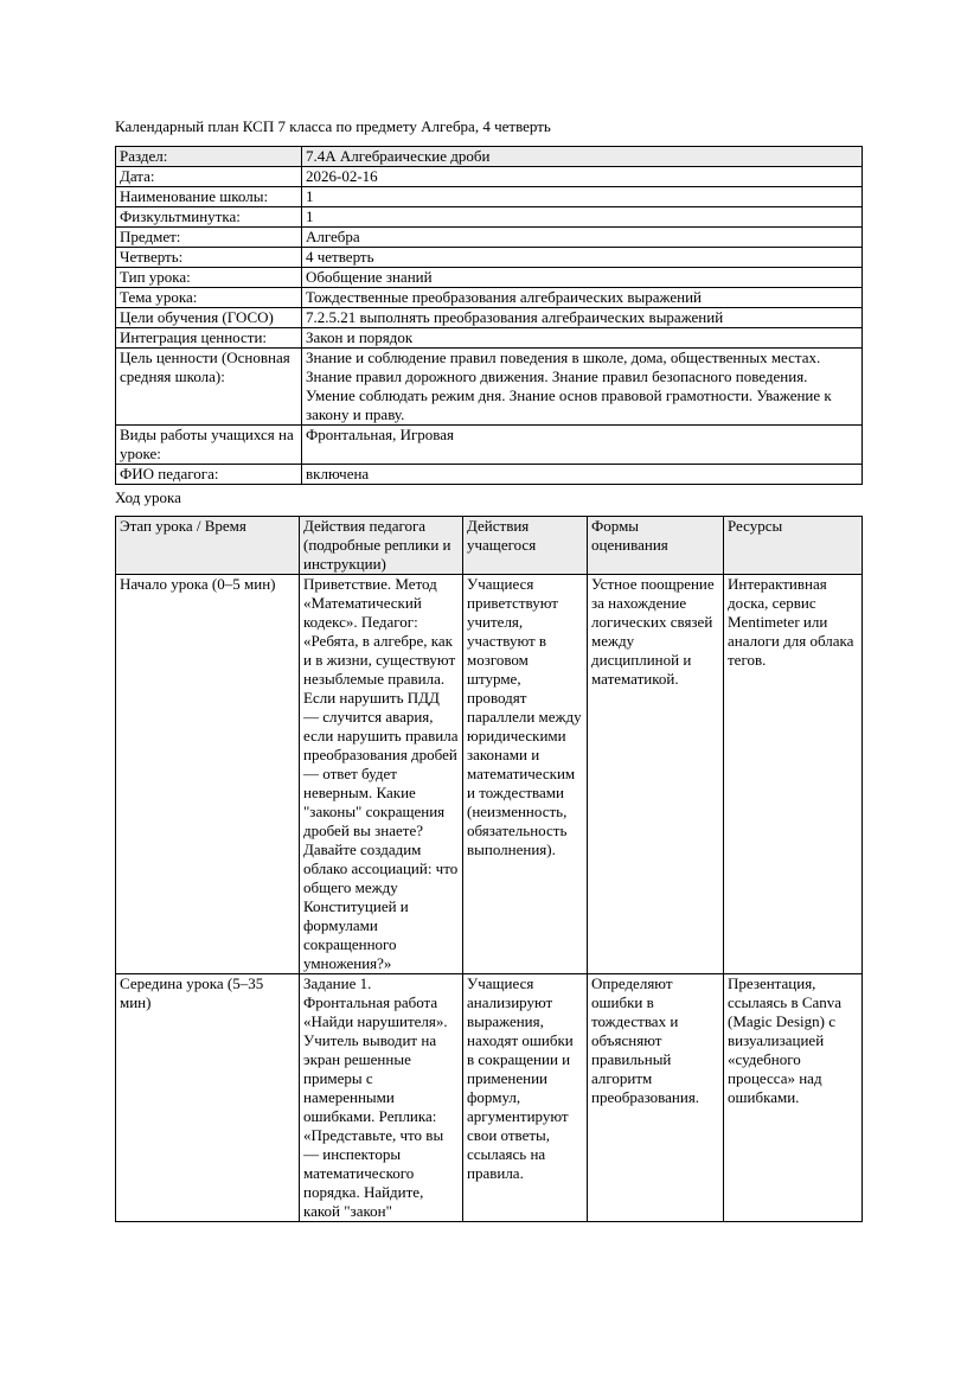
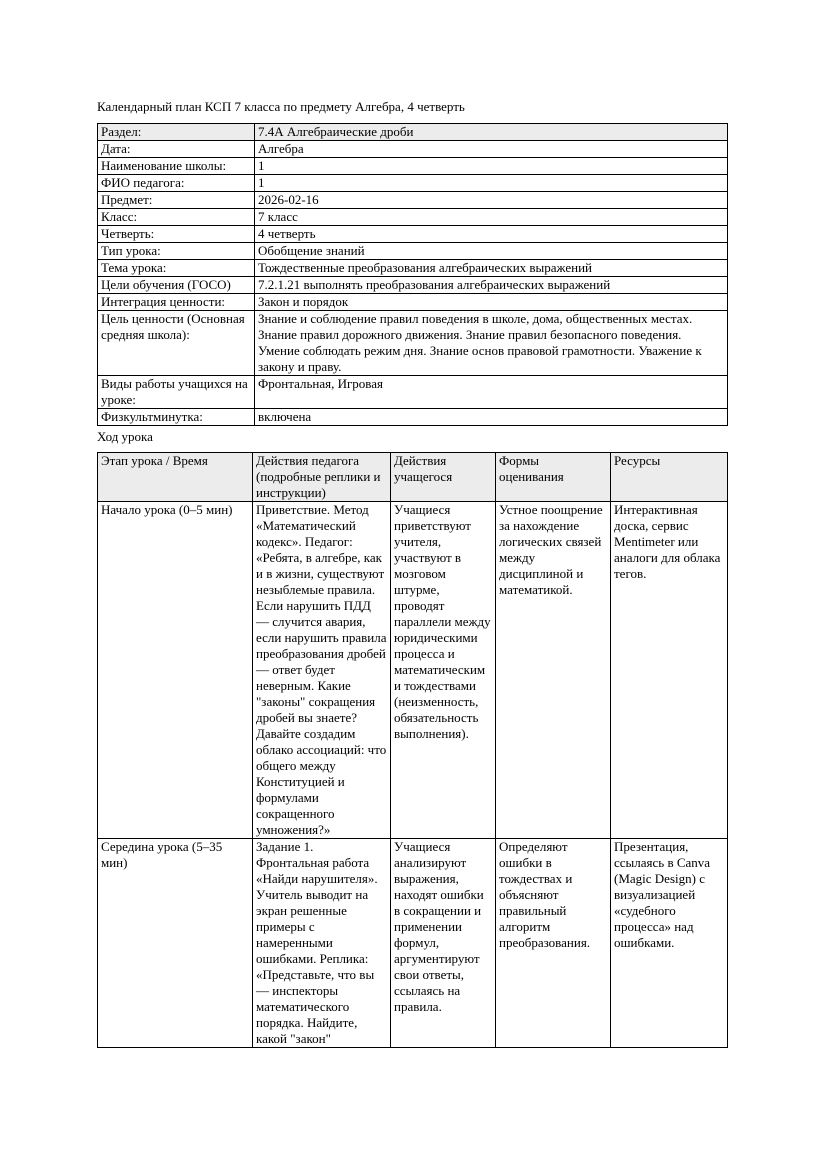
  Календарный план КСП 7 класса по предмету Алгебра, 4 четверть
  Раздел:	7.4А Алгебраические дроби
- Дата:	2026-02-16
+ Дата:	Алгебра
  Наименование школы:	1
- Физкультминутка:	1
+ ФИО педагога:	1
- Предмет:	Алгебра
+ Предмет:	2026-02-16
+ Класс:	7 класс
  Четверть:	4 четверть
  Тип урока:	Обобщение знаний
  Тема урока:	Тождественные преобразования алгебраических выражений
- Цели обучения (ГОСО)	7.2.5.21 выполнять преобразования алгебраических выражений
+ Цели обучения (ГОСО)	7.2.1.21 выполнять преобразования алгебраических выражений
  Интеграция ценности:	Закон и порядок
  Цель ценности (Основная средняя школа):	Знание и соблюдение правил поведения в школе, дома, общественных местах. Знание правил дорожного движения. Знание правил безопасного поведения. Умение соблюдать режим дня. Знание основ правовой грамотности. Уважение к закону и праву.
  Виды работы учащихся на уроке:	Фронтальная, Игровая
- ФИО педагога:	включена
+ Физкультминутка:	включена
  Ход урока
  Этап урока / Время	Действия педагога (подробные реплики и инструкции)	Действия учащегося	Формы оценивания	Ресурсы
- Начало урока (0–5 мин)	Приветствие. Метод «Математический кодекс». Педагог: «Ребята, в алгебре, как и в жизни, существуют незыблемые правила. Если нарушить ПДД — случится авария, если нарушить правила преобразования дробей — ответ будет неверным. Какие "законы" сокращения дробей вы знаете? Давайте создадим облако ассоциаций: что общего между Конституцией и формулами сокращенного умножения?»	Учащиеся приветствуют учителя, участвуют в мозговом штурме, проводят параллели между юридическими законами и математическими тождествами (неизменность, обязательность выполнения).	Устное поощрение за нахождение логических связей между дисциплиной и математикой.	Интерактивная доска, сервис Mentimeter или аналоги для облака тегов.
+ Начало урока (0–5 мин)	Приветствие. Метод «Математический кодекс». Педагог: «Ребята, в алгебре, как и в жизни, существуют незыблемые правила. Если нарушить ПДД — случится авария, если нарушить правила преобразования дробей — ответ будет неверным. Какие "законы" сокращения дробей вы знаете? Давайте создадим облако ассоциаций: что общего между Конституцией и формулами сокращенного умножения?»	Учащиеся приветствуют учителя, участвуют в мозговом штурме, проводят параллели между юридическими процесса и математическими тождествами (неизменность, обязательность выполнения).	Устное поощрение за нахождение логических связей между дисциплиной и математикой.	Интерактивная доска, сервис Mentimeter или аналоги для облака тегов.
  Середина урока (5–35 мин)	Задание 1. Фронтальная работа «Найди нарушителя». Учитель выводит на экран решенные примеры с намеренными ошибками. Реплика: «Представьте, что вы — инспекторы математического порядка. Найдите, какой "закон"	Учащиеся анализируют выражения, находят ошибки в сокращении и применении формул, аргументируют свои ответы, ссылаясь на правила.	Определяют ошибки в тождествах и объясняют правильный алгоритм преобразования.	Презентация, ссылаясь в Canva (Magic Design) с визуализацией «судебного процесса» над ошибками.
